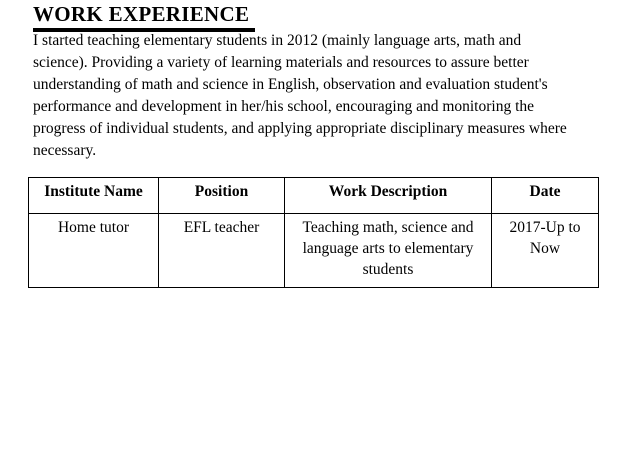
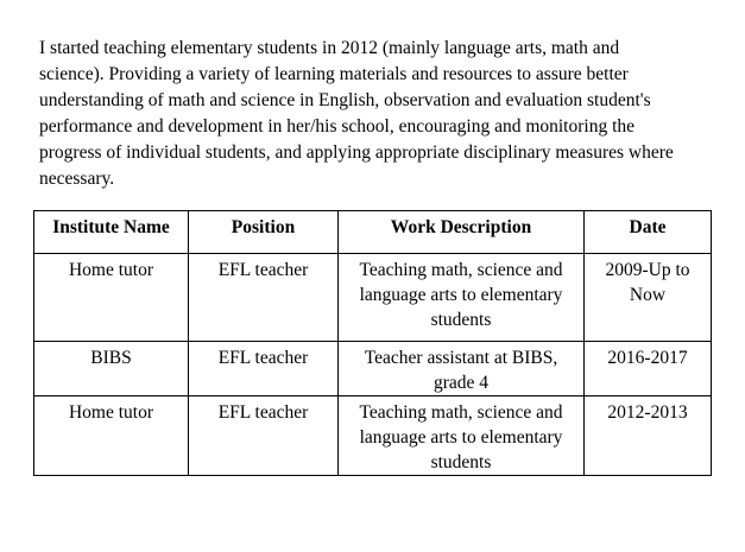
- WORK EXPERIENCE
  I started teaching elementary students in 2012 (mainly language arts, math and
  science). Providing a variety of learning materials and resources to assure better
  understanding of math and science in English, observation and evaluation student's
  performance and development in her/his school, encouraging and monitoring the
  progress of individual students, and applying appropriate disciplinary measures where
  necessary.
  Institute Name	Position	Work Description	Date
- Home tutor	EFL teacher	Teaching math, science and language arts to elementary students	2017-Up to Now
+ Home tutor	EFL teacher	Teaching math, science and language arts to elementary students	2009-Up to Now
+ BIBS	EFL teacher	Teacher assistant at BIBS, grade 4	2016-2017
+ Home tutor	EFL teacher	Teaching math, science and language arts to elementary students	2012-2013
